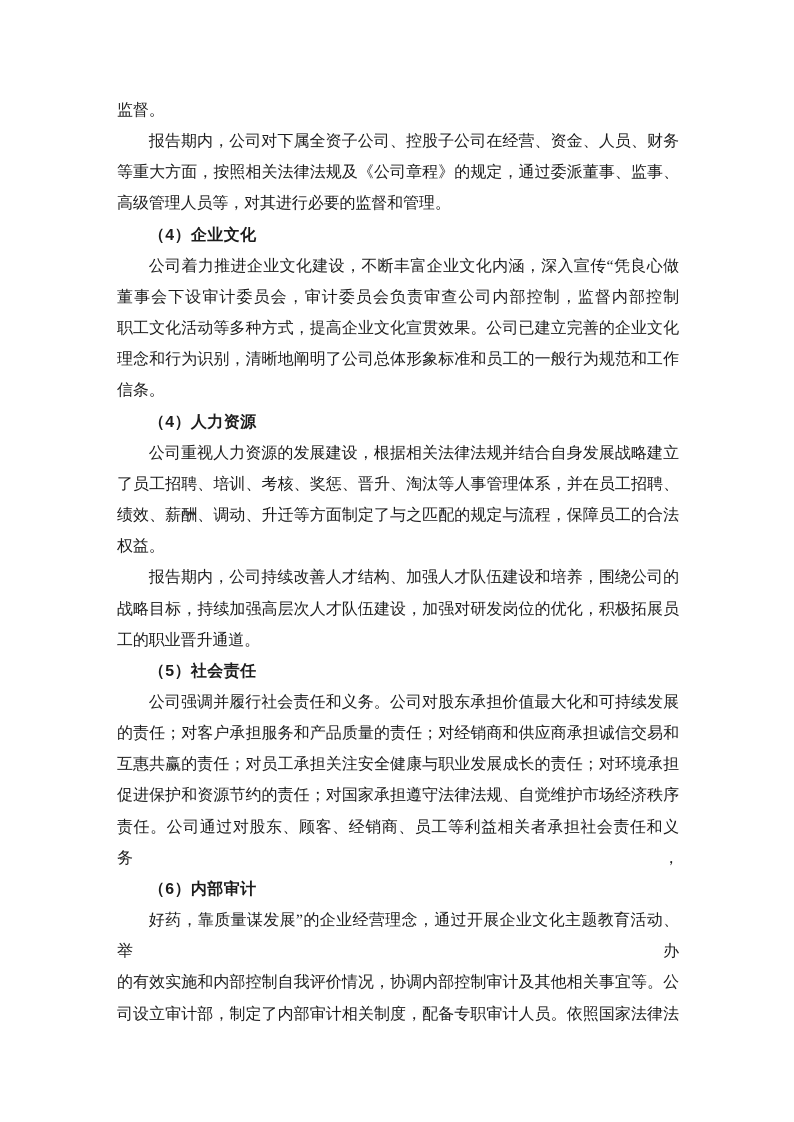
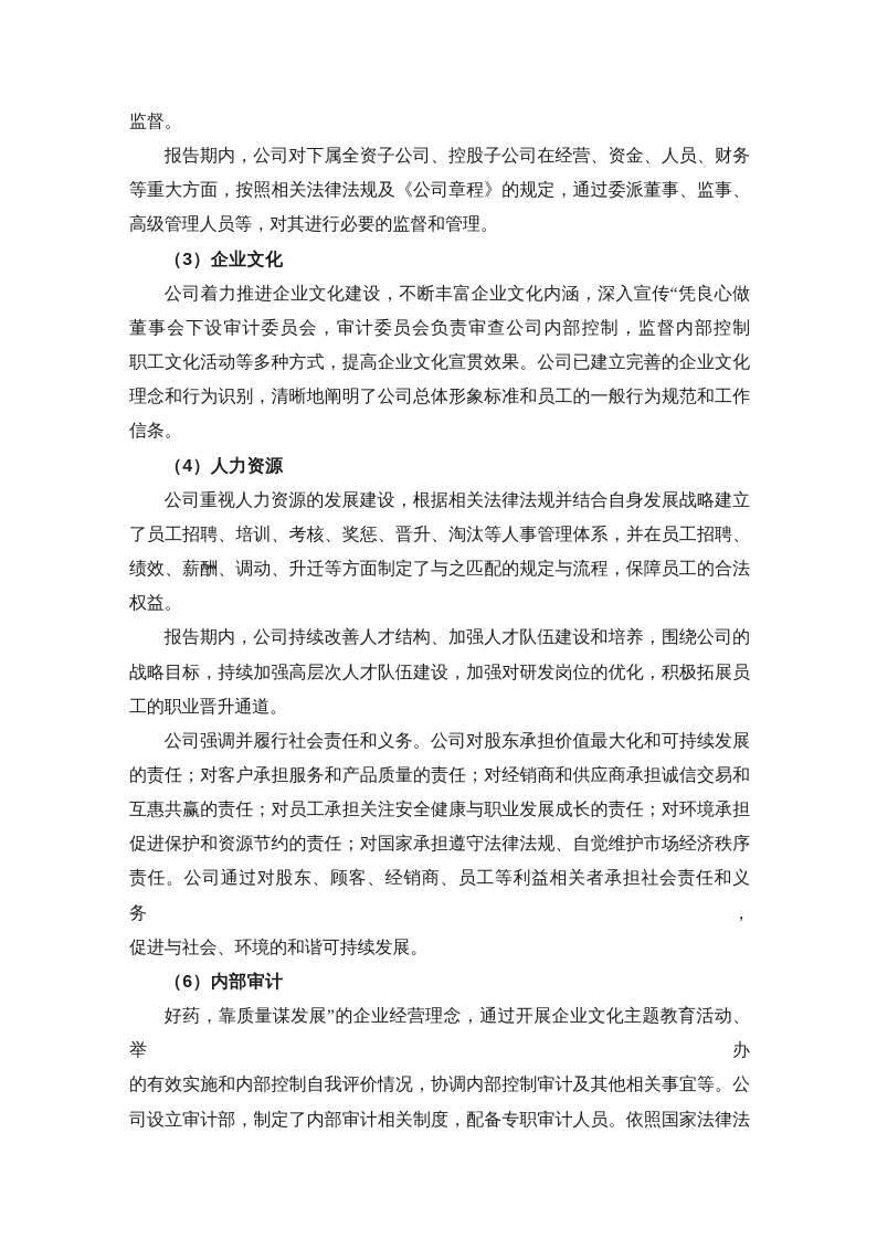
  监督。
  报告期内，公司对下属全资子公司、控股子公司在经营、资金、人员、财务
  等重大方面，按照相关法律法规及《公司章程》的规定，通过委派董事、监事、
  高级管理人员等，对其进行必要的监督和管理。
- （4）企业文化
+ （3）企业文化
  公司着力推进企业文化建设，不断丰富企业文化内涵，深入宣传“凭良心做
  董事会下设审计委员会，审计委员会负责审查公司内部控制，监督内部控制
  职工文化活动等多种方式，提高企业文化宣贯效果。公司已建立完善的企业文化
  理念和行为识别，清晰地阐明了公司总体形象标准和员工的一般行为规范和工作
  信条。
  （4）人力资源
  公司重视人力资源的发展建设，根据相关法律法规并结合自身发展战略建立
  了员工招聘、培训、考核、奖惩、晋升、淘汰等人事管理体系，并在员工招聘、
  绩效、薪酬、调动、升迁等方面制定了与之匹配的规定与流程，保障员工的合法
  权益。
  报告期内，公司持续改善人才结构、加强人才队伍建设和培养，围绕公司的
  战略目标，持续加强高层次人才队伍建设，加强对研发岗位的优化，积极拓展员
  工的职业晋升通道。
- （5）社会责任
  公司强调并履行社会责任和义务。公司对股东承担价值最大化和可持续发展
  的责任；对客户承担服务和产品质量的责任；对经销商和供应商承担诚信交易和
  互惠共赢的责任；对员工承担关注安全健康与职业发展成长的责任；对环境承担
  促进保护和资源节约的责任；对国家承担遵守法律法规、自觉维护市场经济秩序
  责任。公司通过对股东、顾客、经销商、员工等利益相关者承担社会责任和义务，
+ 促进与社会、环境的和谐可持续发展。
  （6）内部审计
  好药，靠质量谋发展”的企业经营理念，通过开展企业文化主题教育活动、举办
  的有效实施和内部控制自我评价情况，协调内部控制审计及其他相关事宜等。公
  司设立审计部，制定了内部审计相关制度，配备专职审计人员。依照国家法律法
